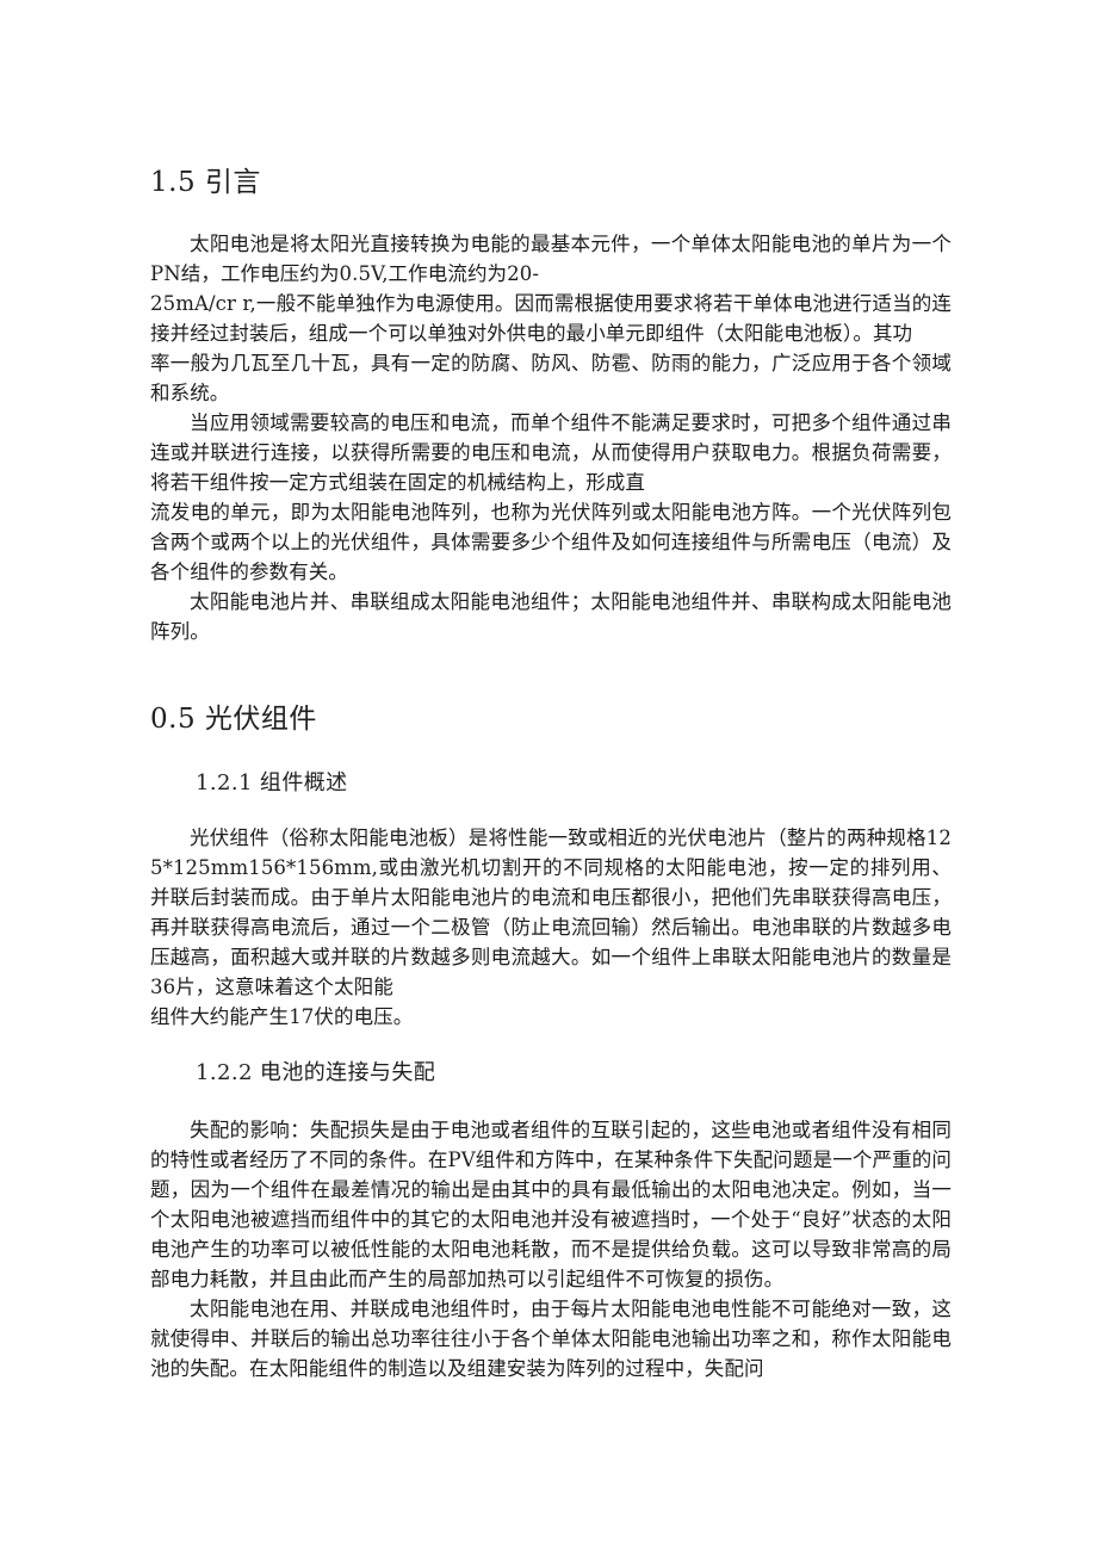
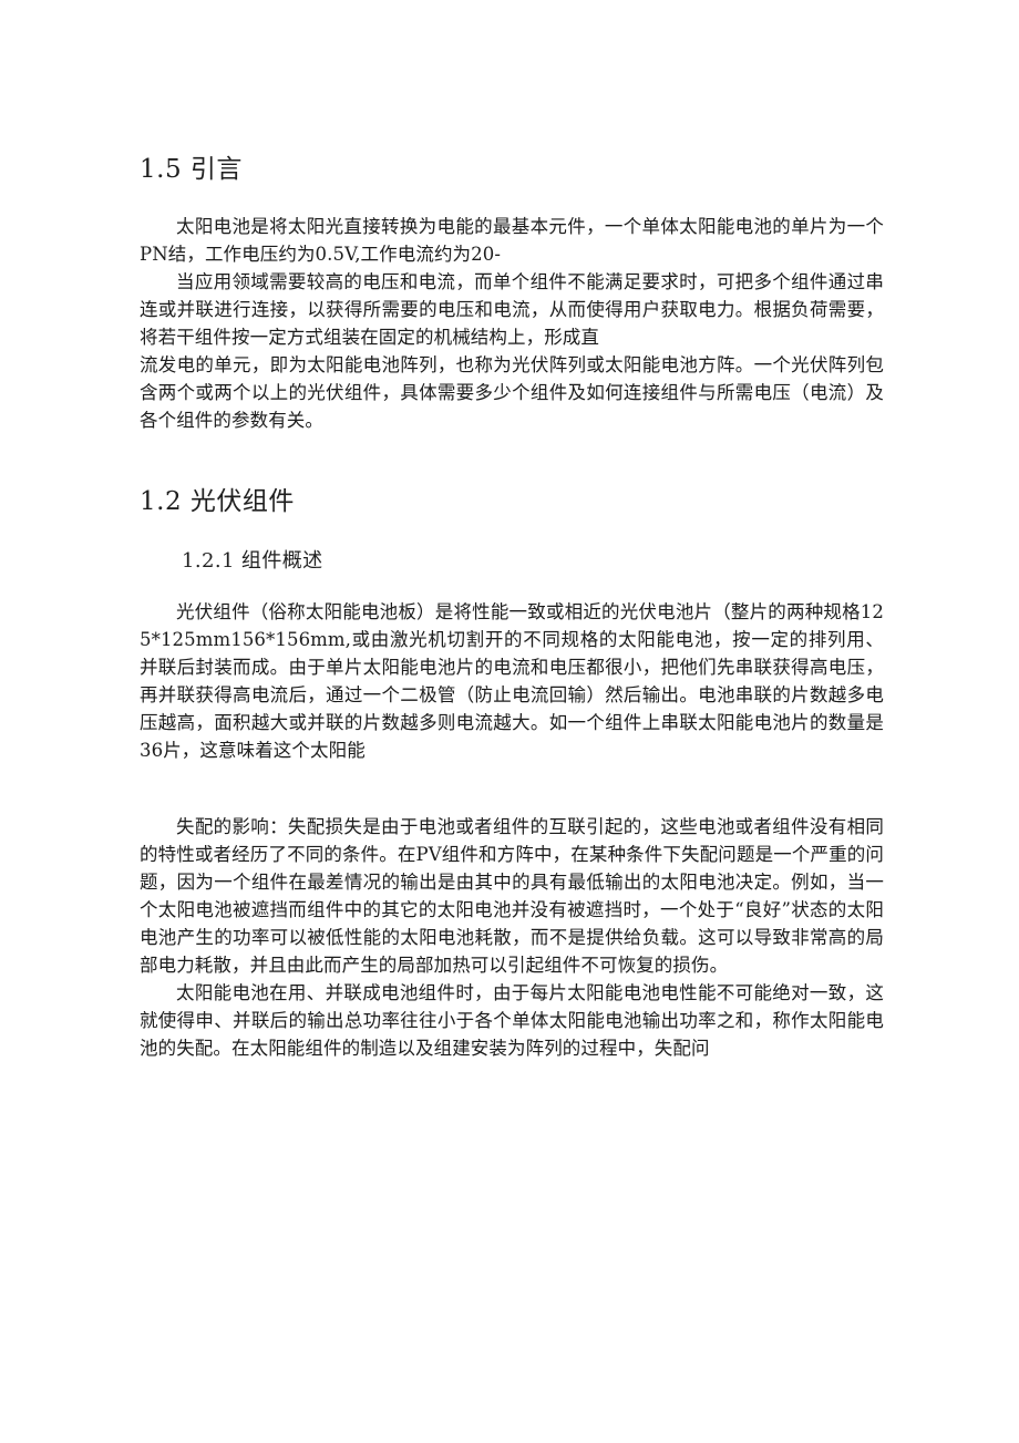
  1.5 引言
  太阳电池是将太阳光直接转换为电能的最基本元件，一个单体太阳能电池的单片为一个PN结，工作电压约为0.5V,工作电流约为20-
- 25mA/cr r,一般不能单独作为电源使用。因而需根据使用要求将若干单体电池进行适当的连接并经过封装后，组成一个可以单独对外供电的最小单元即组件（太阳能电池板）。其功
- 率一般为几瓦至几十瓦，具有一定的防腐、防风、防雹、防雨的能力，广泛应用于各个领域和系统。
  当应用领域需要较高的电压和电流，而单个组件不能满足要求时，可把多个组件通过串连或并联进行连接，以获得所需要的电压和电流，从而使得用户获取电力。根据负荷需要，将若干组件按一定方式组装在固定的机械结构上，形成直
  流发电的单元，即为太阳能电池阵列，也称为光伏阵列或太阳能电池方阵。一个光伏阵列包含两个或两个以上的光伏组件，具体需要多少个组件及如何连接组件与所需电压（电流）及各个组件的参数有关。
- 太阳能电池片并、串联组成太阳能电池组件；太阳能电池组件并、串联构成太阳能电池阵列。
- 0.5 光伏组件
+ 1.2 光伏组件
  1.2.1 组件概述
  光伏组件（俗称太阳能电池板）是将性能一致或相近的光伏电池片（整片的两种规格125*125mm156*156mm,或由激光机切割开的不同规格的太阳能电池，按一定的排列用、并联后封装而成。由于单片太阳能电池片的电流和电压都很小，把他们先串联获得高电压，再并联获得高电流后，通过一个二极管（防止电流回输）然后输出。电池串联的片数越多电压越高，面积越大或并联的片数越多则电流越大。如一个组件上串联太阳能电池片的数量是36片，这意味着这个太阳能
- 组件大约能产生17伏的电压。
- 1.2.2 电池的连接与失配
  失配的影响：失配损失是由于电池或者组件的互联引起的，这些电池或者组件没有相同的特性或者经历了不同的条件。在PV组件和方阵中，在某种条件下失配问题是一个严重的问题，因为一个组件在最差情况的输出是由其中的具有最低输出的太阳电池决定。例如，当一个太阳电池被遮挡而组件中的其它的太阳电池并没有被遮挡时，一个处于“良好”状态的太阳电池产生的功率可以被低性能的太阳电池耗散，而不是提供给负载。这可以导致非常高的局部电力耗散，并且由此而产生的局部加热可以引起组件不可恢复的损伤。
  太阳能电池在用、并联成电池组件时，由于每片太阳能电池电性能不可能绝对一致，这就使得申、并联后的输出总功率往往小于各个单体太阳能电池输出功率之和，称作太阳能电池的失配。在太阳能组件的制造以及组建安装为阵列的过程中，失配问
